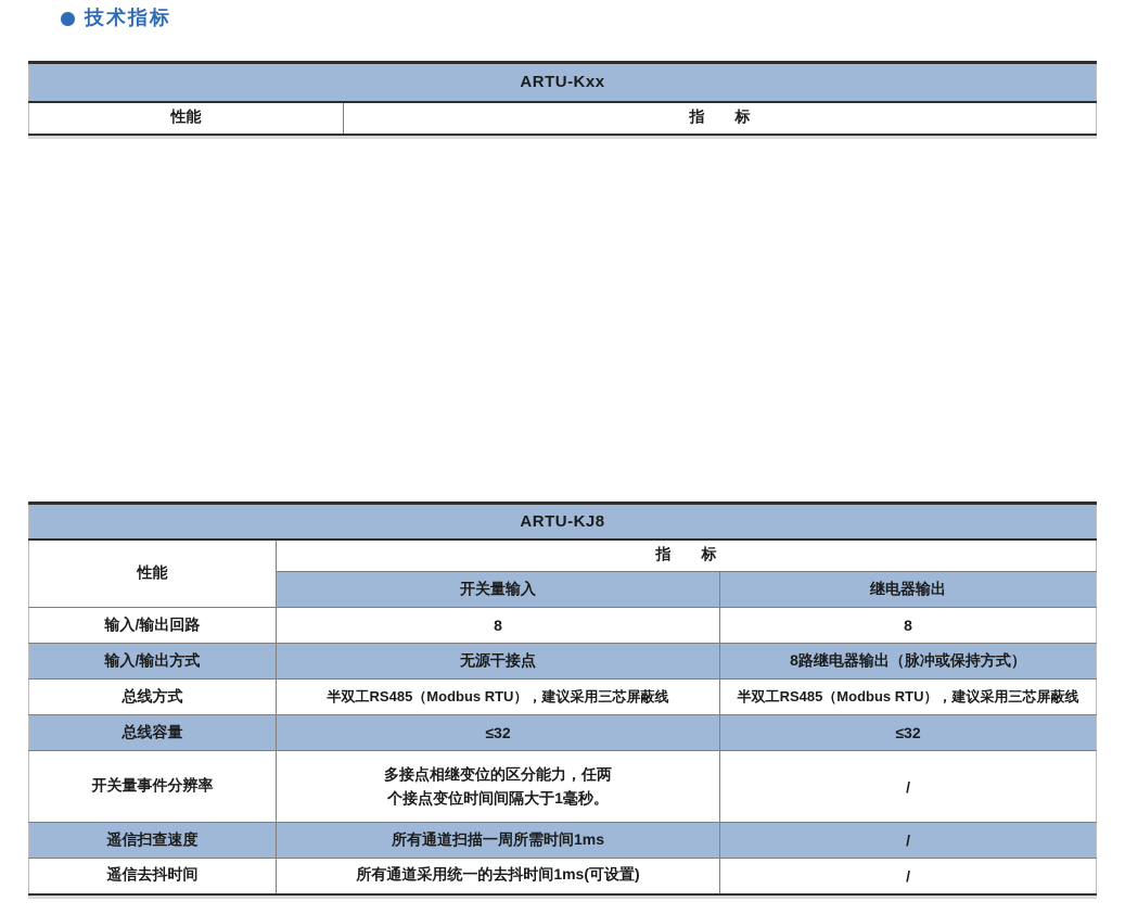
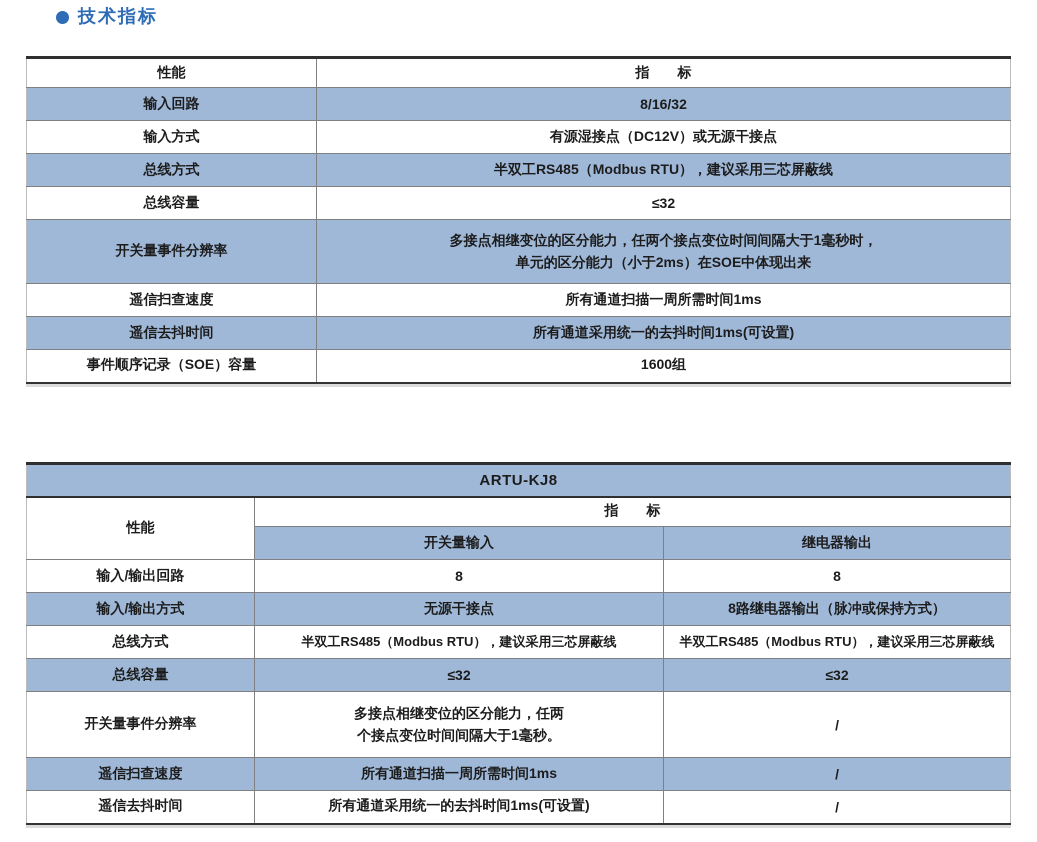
  技术指标
- ARTU-Kxx
  性能	指 标
+ 输入回路	8/16/32
+ 输入方式	有源湿接点（DC12V）或无源干接点
+ 总线方式	半双工RS485（Modbus RTU），建议采用三芯屏蔽线
+ 总线容量	≤32
+ 开关量事件分辨率	多接点相继变位的区分能力，任两个接点变位时间间隔大于1毫秒时， 单元的区分能力（小于2ms）在SOE中体现出来
+ 遥信扫查速度	所有通道扫描一周所需时间1ms
+ 遥信去抖时间	所有通道采用统一的去抖时间1ms(可设置)
+ 事件顺序记录（SOE）容量	1600组
  ARTU-KJ8
  性能	指 标
  开关量输入	继电器输出
  输入/输出回路	8	8
  输入/输出方式	无源干接点	8路继电器输出（脉冲或保持方式）
  总线方式	半双工RS485（Modbus RTU），建议采用三芯屏蔽线	半双工RS485（Modbus RTU），建议采用三芯屏蔽线
  总线容量	≤32	≤32
  开关量事件分辨率	多接点相继变位的区分能力，任两 个接点变位时间间隔大于1毫秒。	/
  遥信扫查速度	所有通道扫描一周所需时间1ms	/
  遥信去抖时间	所有通道采用统一的去抖时间1ms(可设置)	/
